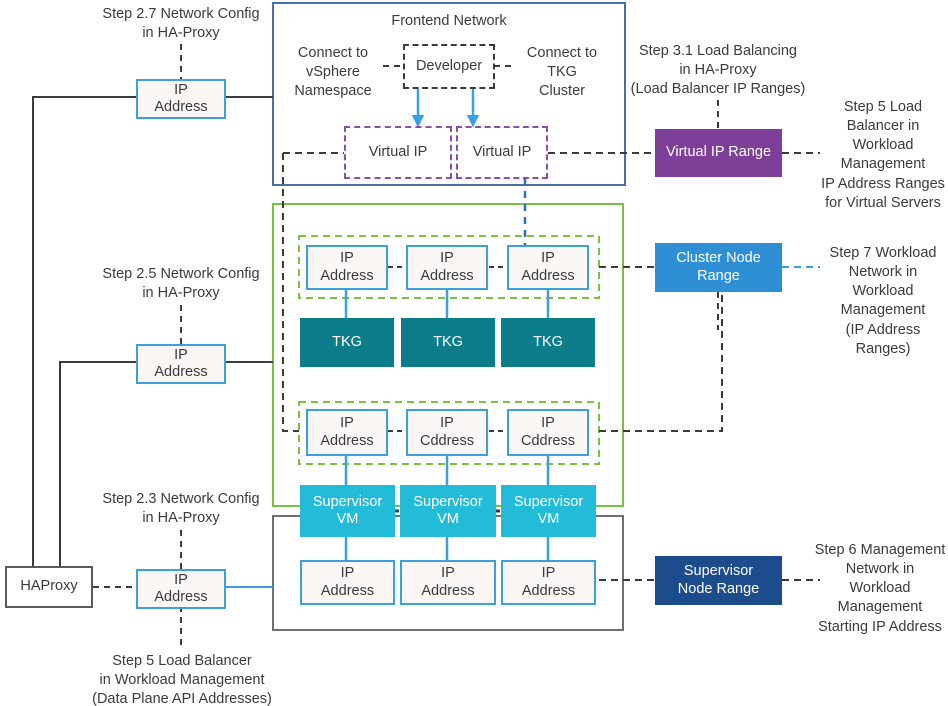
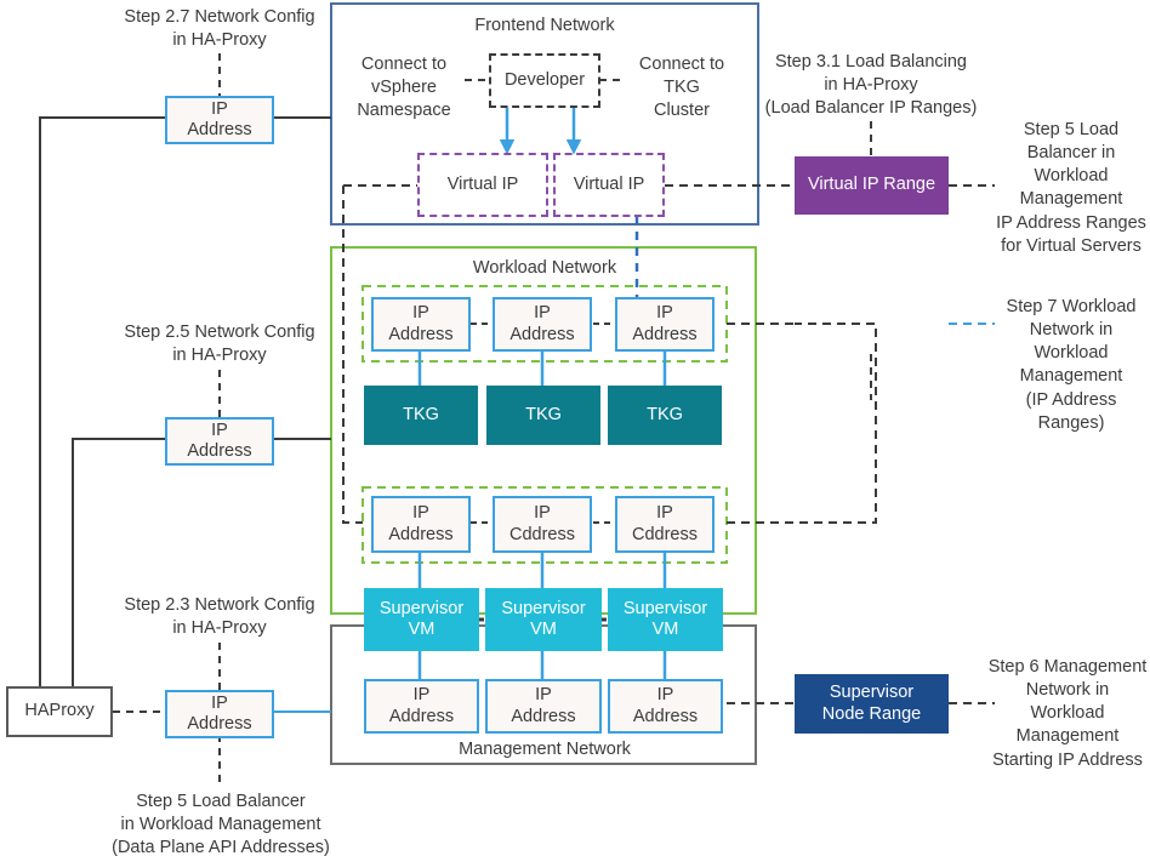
  Frontend Network
+ Workload Network
+ Management Network
  HAProxy
  IP
  Address
  IP
  Address
  IP
  Address
  Connect to
  vSphere
  Namespace
  Developer
  Connect to
  TKG
  Cluster
  Virtual IP
  Virtual IP
  IP
  Address
  IP
  Address
  IP
  Address
  TKG
  TKG
  TKG
  IP
  Address
  IP
  Cddress
  IP
  Cddress
  Supervisor
  VM
  Supervisor
  VM
  Supervisor
  VM
  IP
  Address
  IP
  Address
  IP
  Address
  Virtual IP Range
- Cluster Node
- Range
  Supervisor
  Node Range
  Step 2.7 Network Config
  in HA-Proxy
  Step 2.5 Network Config
  in HA-Proxy
  Step 2.3 Network Config
  in HA-Proxy
  Step 5 Load Balancer
  in Workload Management
  (Data Plane API Addresses)
  Step 3.1 Load Balancing
  in HA-Proxy
  (Load Balancer IP Ranges)
  Step 5 Load
  Balancer in
  Workload
  Management
  IP Address Ranges
  for Virtual Servers
  Step 7 Workload
  Network in
  Workload
  Management
  (IP Address Ranges)
  Step 6 Management
  Network in
  Workload
  Management
  Starting IP Address
